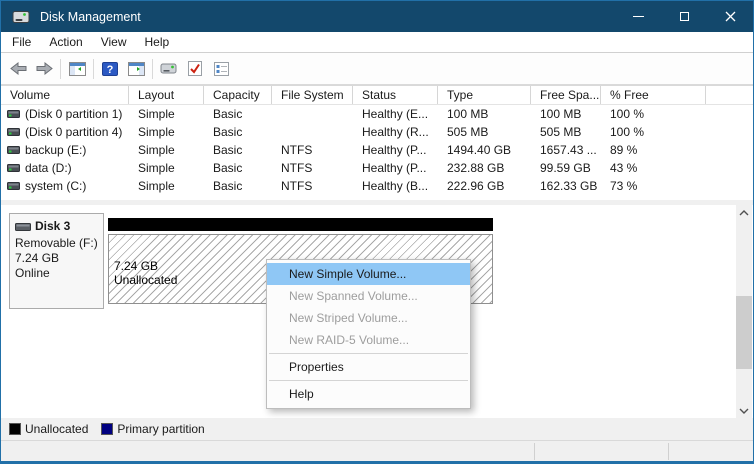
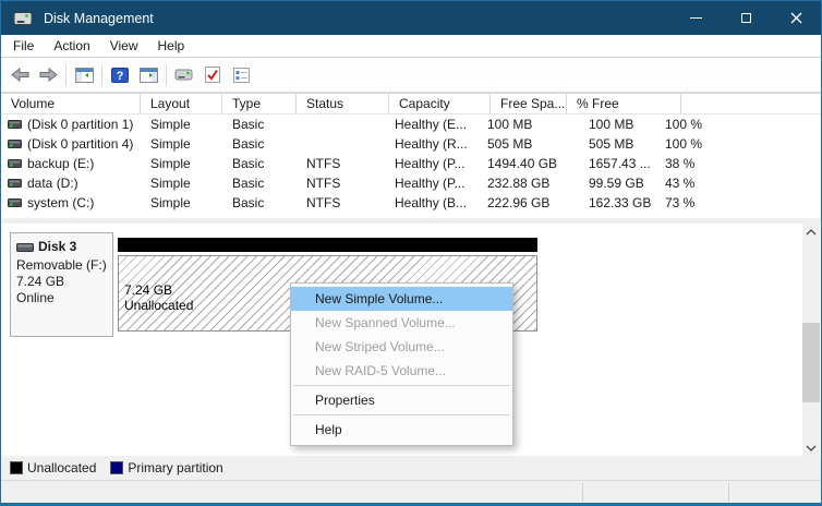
  Disk Management
  File
  Action
  View
  Help
  ?
  Volume
  Layout
- Capacity
+ Type
- File System
  Status
- Type
+ Capacity
  Free Spa...
  % Free
  (Disk 0 partition 1)
  Simple
  Basic
  Healthy (E...
  100 MB
  100 MB
  100 %
  (Disk 0 partition 4)
  Simple
  Basic
  Healthy (R...
  505 MB
  505 MB
  100 %
  backup (E:)
  Simple
  Basic
  NTFS
  Healthy (P...
  1494.40 GB
  1657.43 ...
- 89 %
+ 38 %
  data (D:)
  Simple
  Basic
  NTFS
  Healthy (P...
  232.88 GB
  99.59 GB
  43 %
  system (C:)
  Simple
  Basic
  NTFS
  Healthy (B...
  222.96 GB
  162.33 GB
  73 %
  Disk 3
  Removable (F:)
  7.24 GB
  Online
  7.24 GB
  Unallocated
  Unallocated
  Primary partition
  New Simple Volume...
  New Spanned Volume...
  New Striped Volume...
  New RAID-5 Volume...
  Properties
  Help
